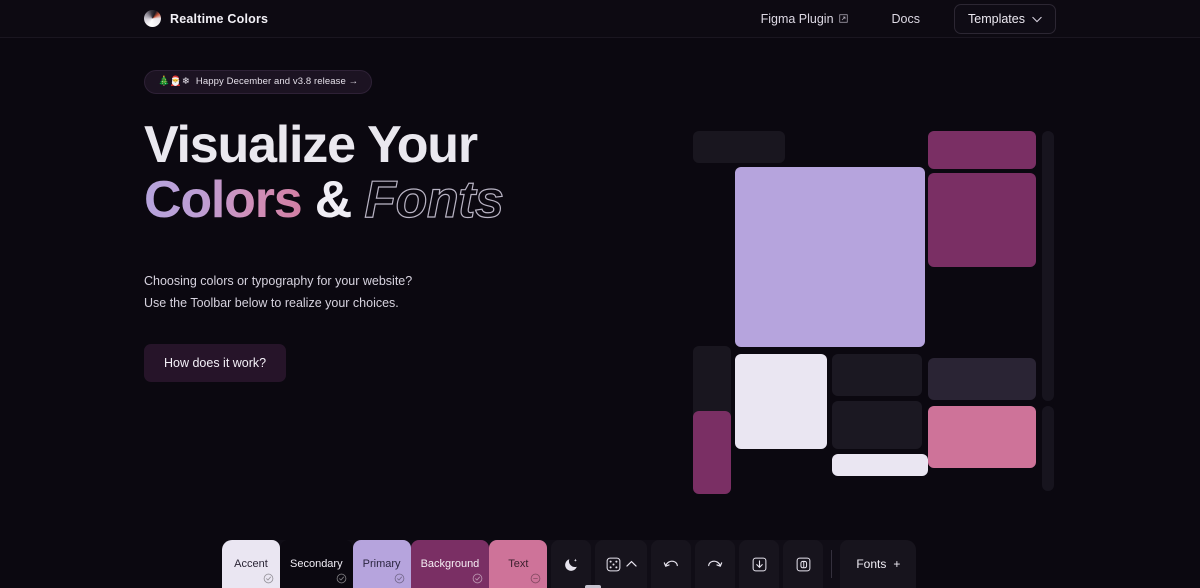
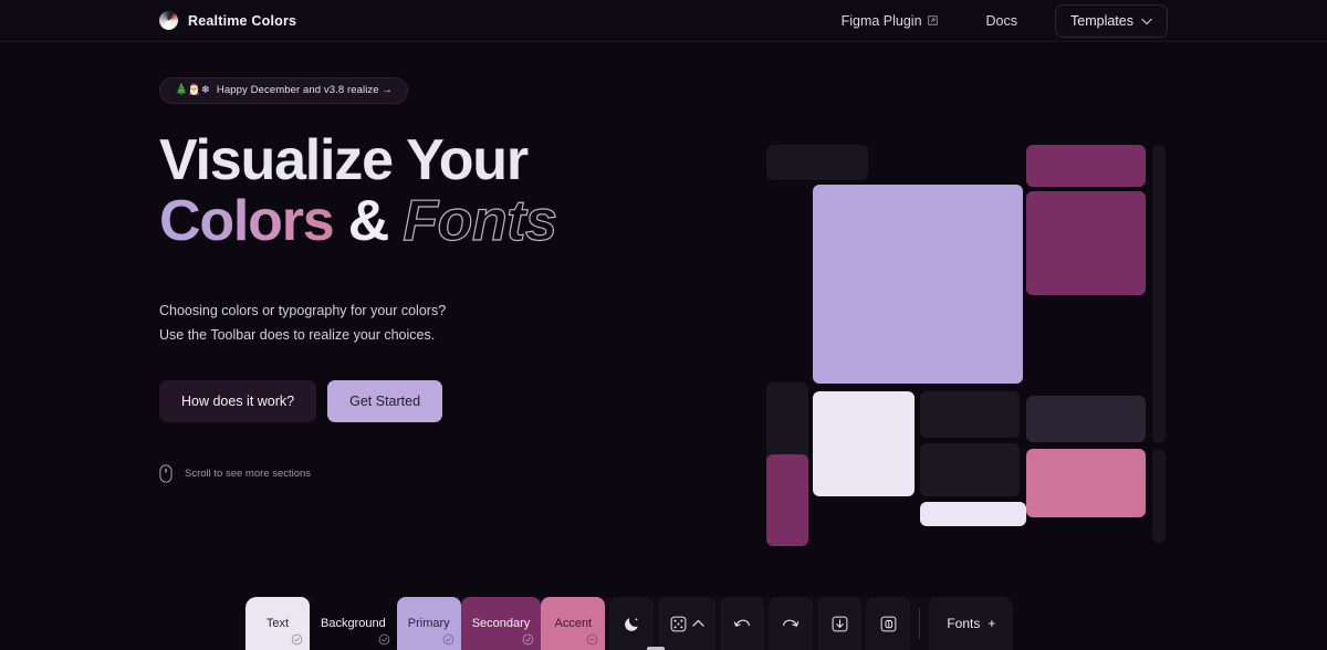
  Realtime Colors
  Figma Plugin
  Docs
  Templates
  🎄🎅❄
- Happy December and v3.8 release →
+ Happy December and v3.8 realize →
  Visualize Your
  Colors & Fonts
- Choosing colors or typography for your website?
+ Choosing colors or typography for your colors?
- Use the Toolbar below to realize your choices.
+ Use the Toolbar does to realize your choices.
  How does it work?
+ Get Started
+ Scroll to see more sections
- Accent
+ Text
- Secondary
+ Background
  Primary
- Background
+ Secondary
- Text
+ Accent
  Fonts
  +
